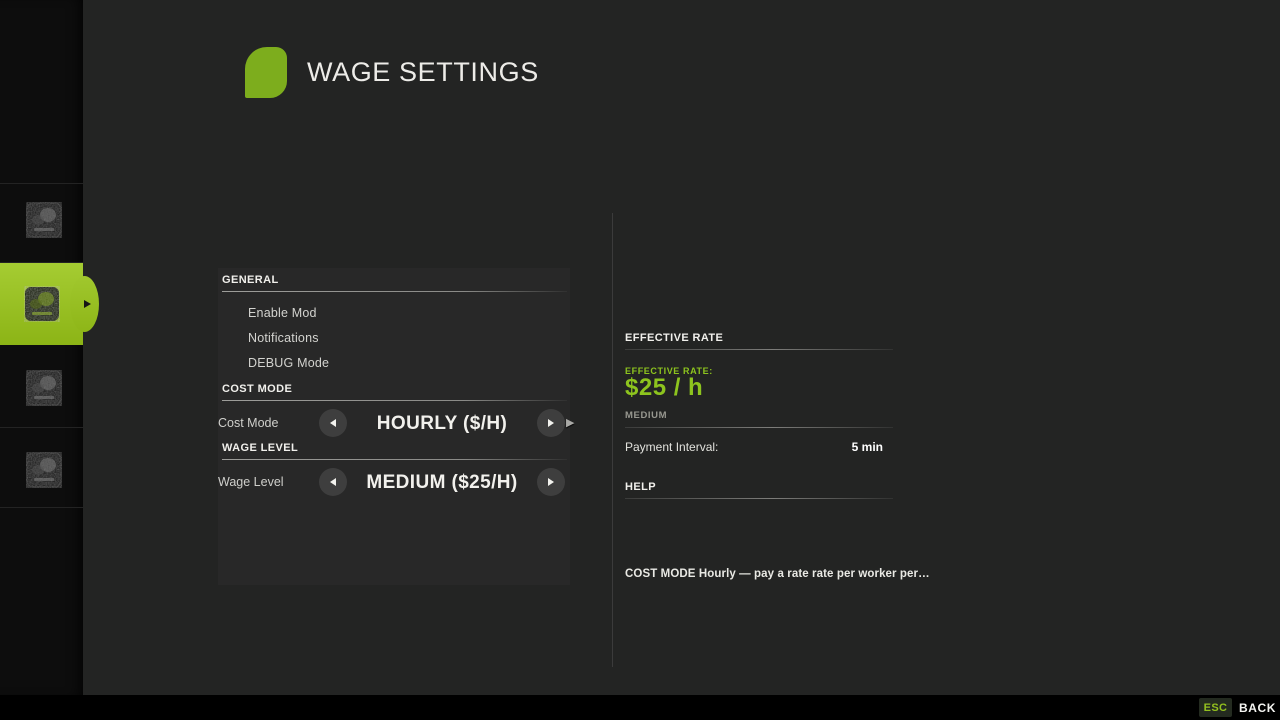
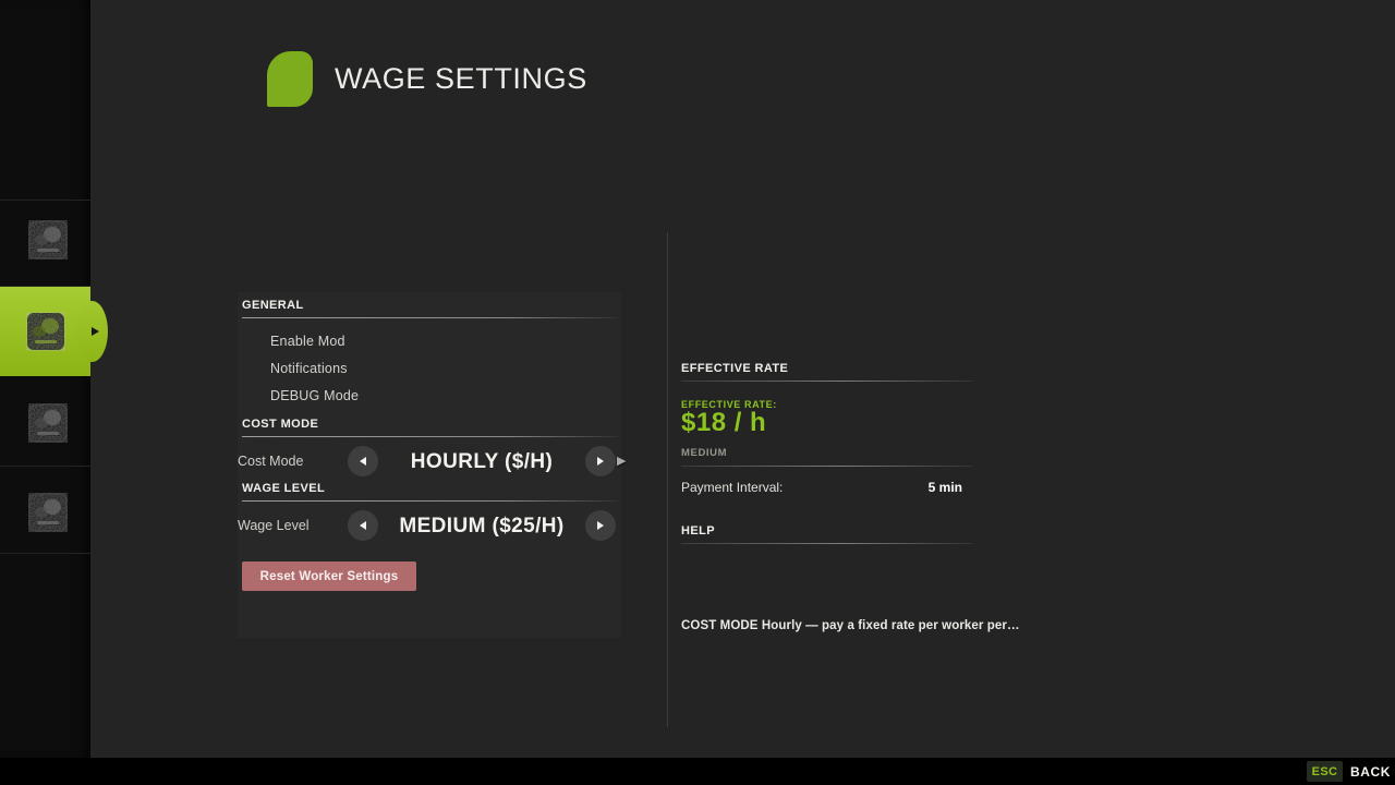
  WAGE SETTINGS
  GENERAL
  Enable Mod
  Notifications
  DEBUG Mode
  COST MODE
  Cost Mode
  HOURLY ($/H)
  WAGE LEVEL
  Wage Level
  MEDIUM ($25/H)
+ Reset Worker Settings
  ▶
  EFFECTIVE RATE
  EFFECTIVE RATE:
- $25 / h
+ $18 / h
  MEDIUM
  Payment Interval:
  5 min
  HELP
- COST MODE Hourly — pay a rate rate per worker per…
+ COST MODE Hourly — pay a fixed rate per worker per…
  ESC
  BACK
